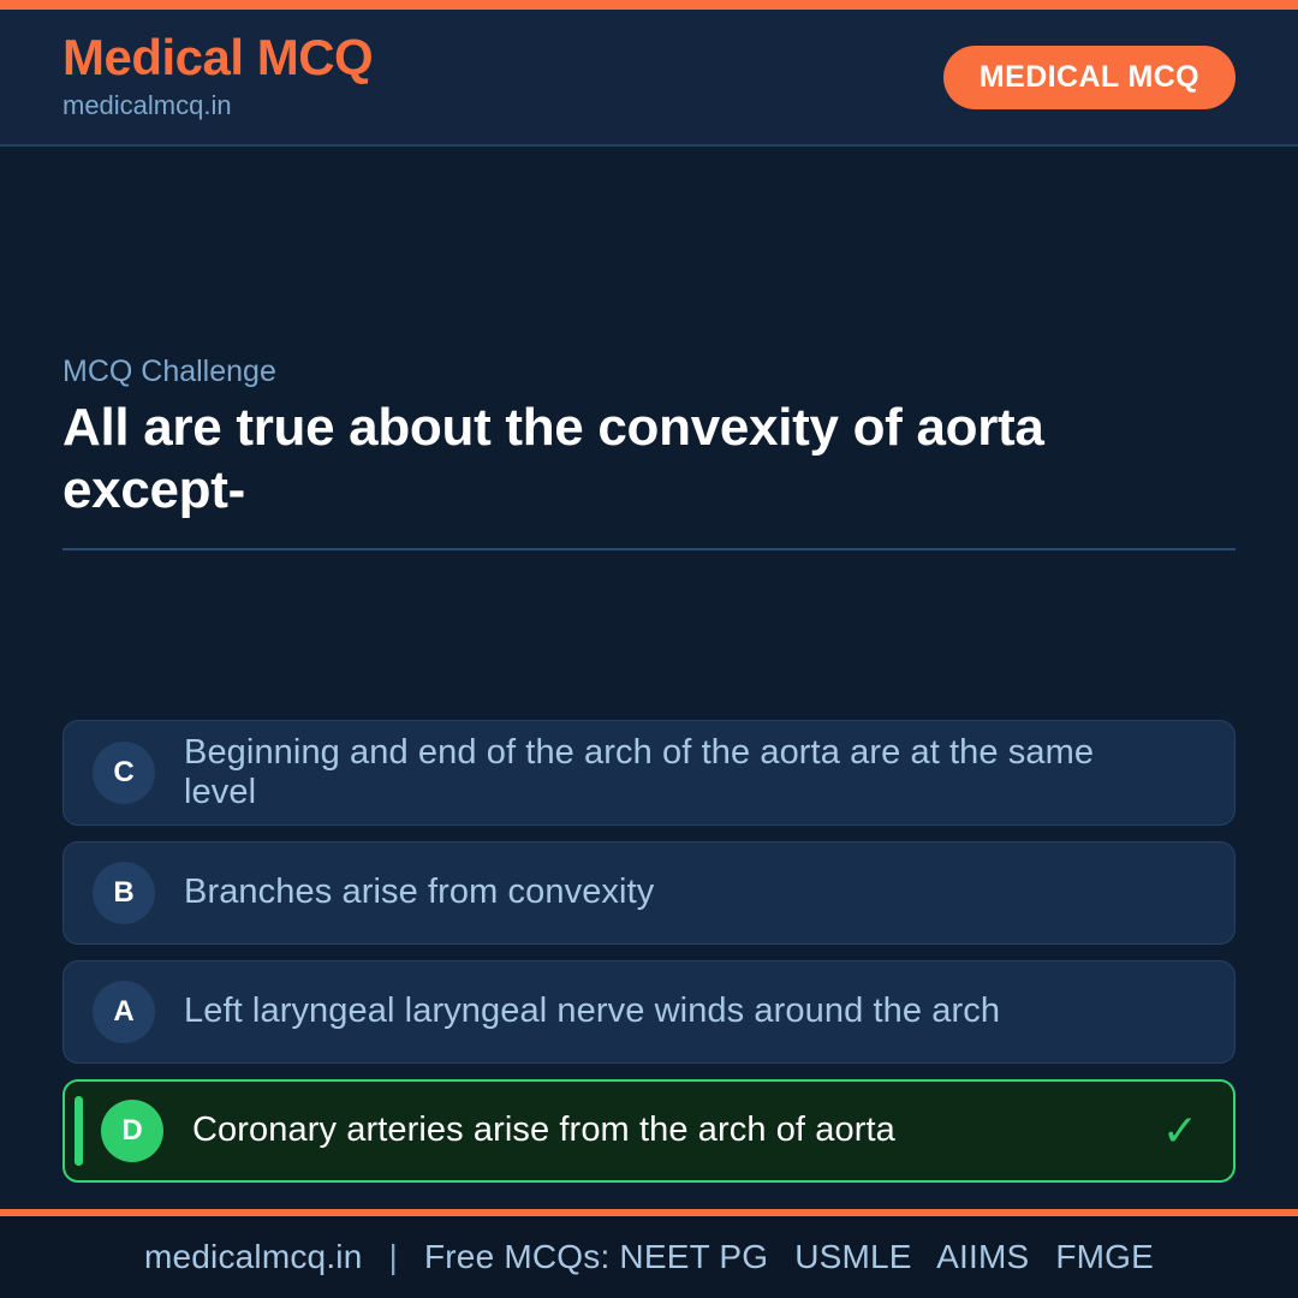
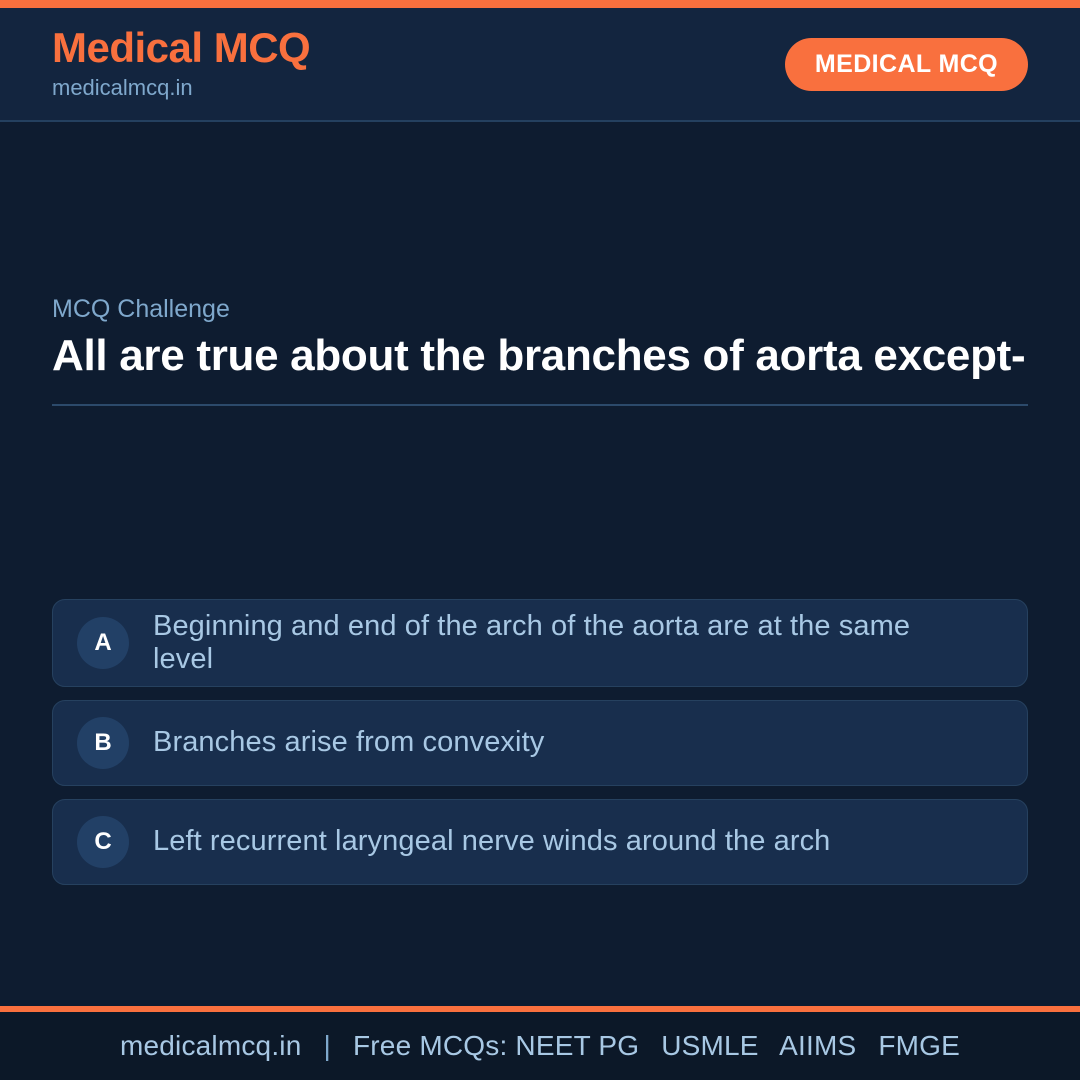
  Medical MCQ
  medicalmcq.in
  MEDICAL MCQ
  MCQ Challenge
- All are true about the convexity of aorta except-
+ All are true about the branches of aorta except-
- C
+ A
  Beginning and end of the arch of the aorta are at the same level
  B
  Branches arise from convexity
- A
+ C
- Left laryngeal laryngeal nerve winds around the arch
+ Left recurrent laryngeal nerve winds around the arch
- D
- Coronary arteries arise from the arch of aorta
- ✓
  medicalmcq.in | Free MCQs: NEET PG USMLE AIIMS FMGE
